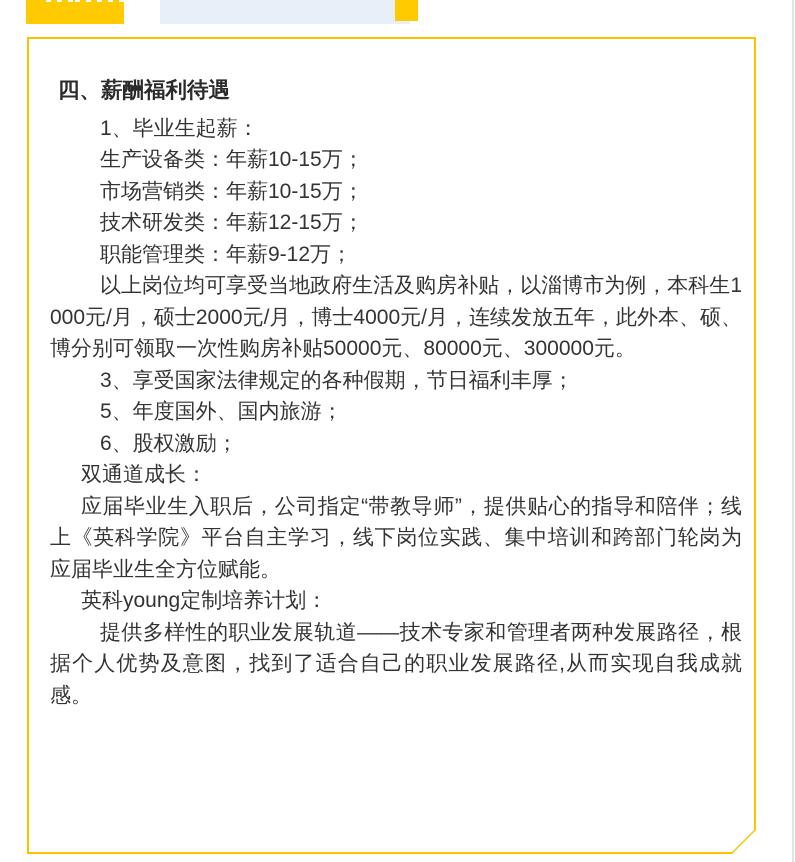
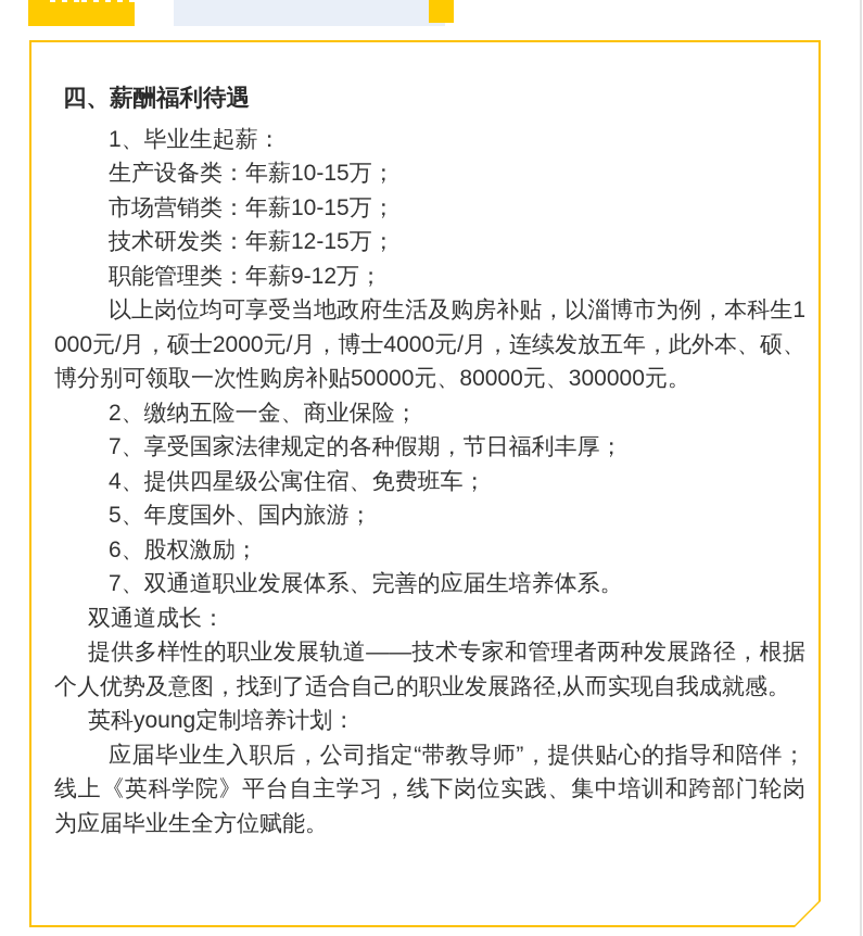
  四、薪酬福利待遇
  1、毕业生起薪：
  生产设备类：年薪10-15万；
  市场营销类：年薪10-15万；
  技术研发类：年薪12-15万；
  职能管理类：年薪9-12万；
  以上岗位均可享受当地政府生活及购房补贴，以淄博市为例，本科生1000元/月，硕士2000元/月，博士4000元/月，连续发放五年，此外本、硕、博分别可领取一次性购房补贴50000元、80000元、300000元。
+ 2、缴纳五险一金、商业保险；
- 3、享受国家法律规定的各种假期，节日福利丰厚；
+ 7、享受国家法律规定的各种假期，节日福利丰厚；
+ 4、提供四星级公寓住宿、免费班车；
  5、年度国外、国内旅游；
  6、股权激励；
+ 7、双通道职业发展体系、完善的应届生培养体系。
  双通道成长：
- 应届毕业生入职后，公司指定“带教导师”，提供贴心的指导和陪伴；线上《英科学院》平台自主学习，线下岗位实践、集中培训和跨部门轮岗为应届毕业生全方位赋能。
+ 提供多样性的职业发展轨道——技术专家和管理者两种发展路径，根据个人优势及意图，找到了适合自己的职业发展路径,从而实现自我成就感。
  英科young定制培养计划：
- 提供多样性的职业发展轨道——技术专家和管理者两种发展路径，根据个人优势及意图，找到了适合自己的职业发展路径,从而实现自我成就感。
+ 应届毕业生入职后，公司指定“带教导师”，提供贴心的指导和陪伴；线上《英科学院》平台自主学习，线下岗位实践、集中培训和跨部门轮岗为应届毕业生全方位赋能。
